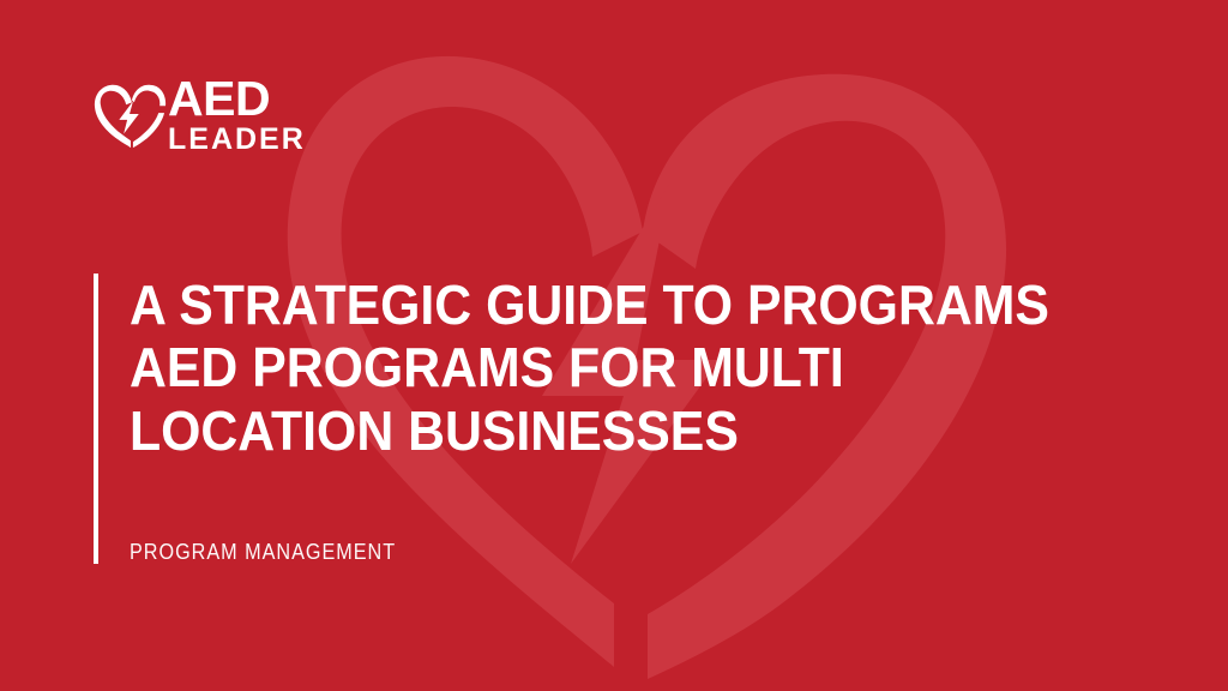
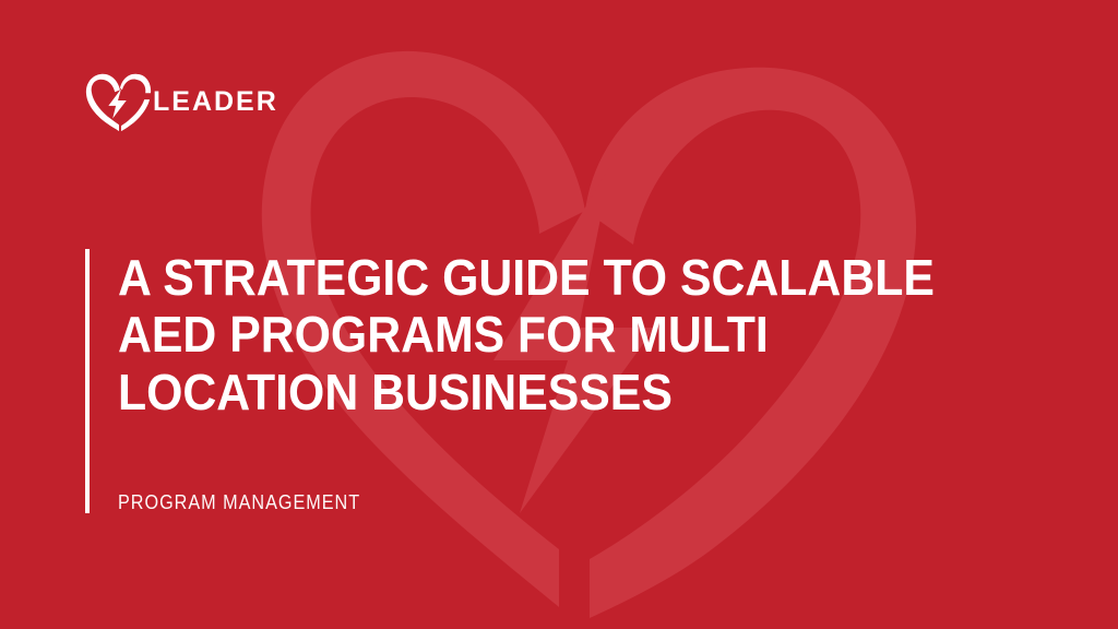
- AED
  LEADER
- A STRATEGIC GUIDE TO PROGRAMS AED PROGRAMS FOR MULTI LOCATION BUSINESSES
+ A STRATEGIC GUIDE TO SCALABLE AED PROGRAMS FOR MULTI LOCATION BUSINESSES
  PROGRAM MANAGEMENT
